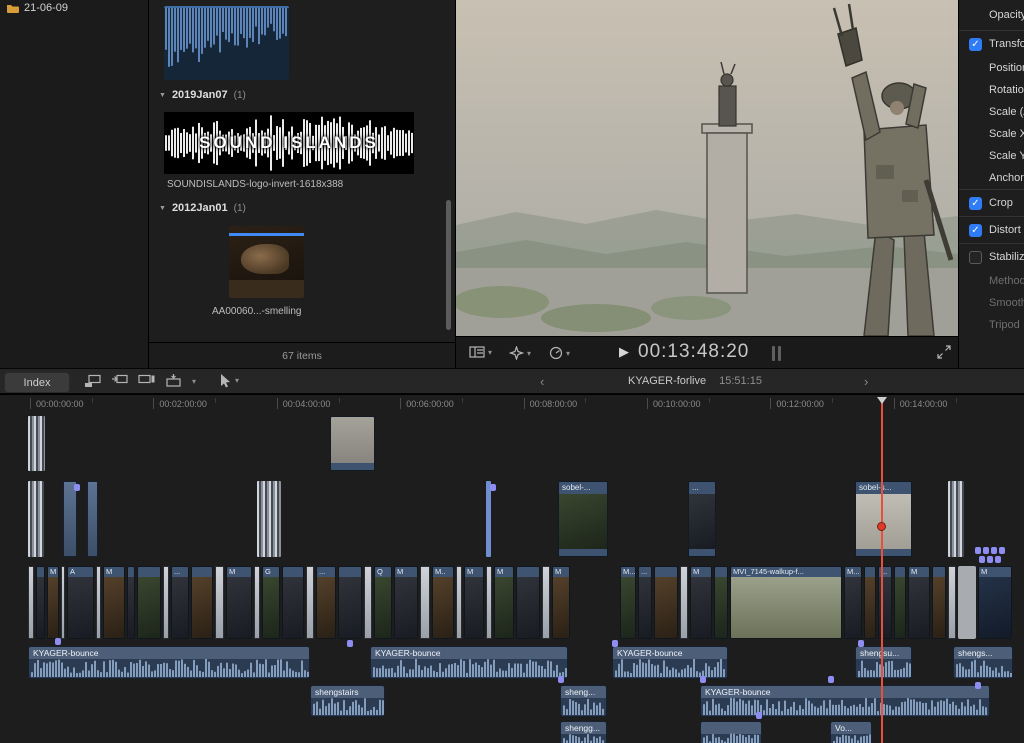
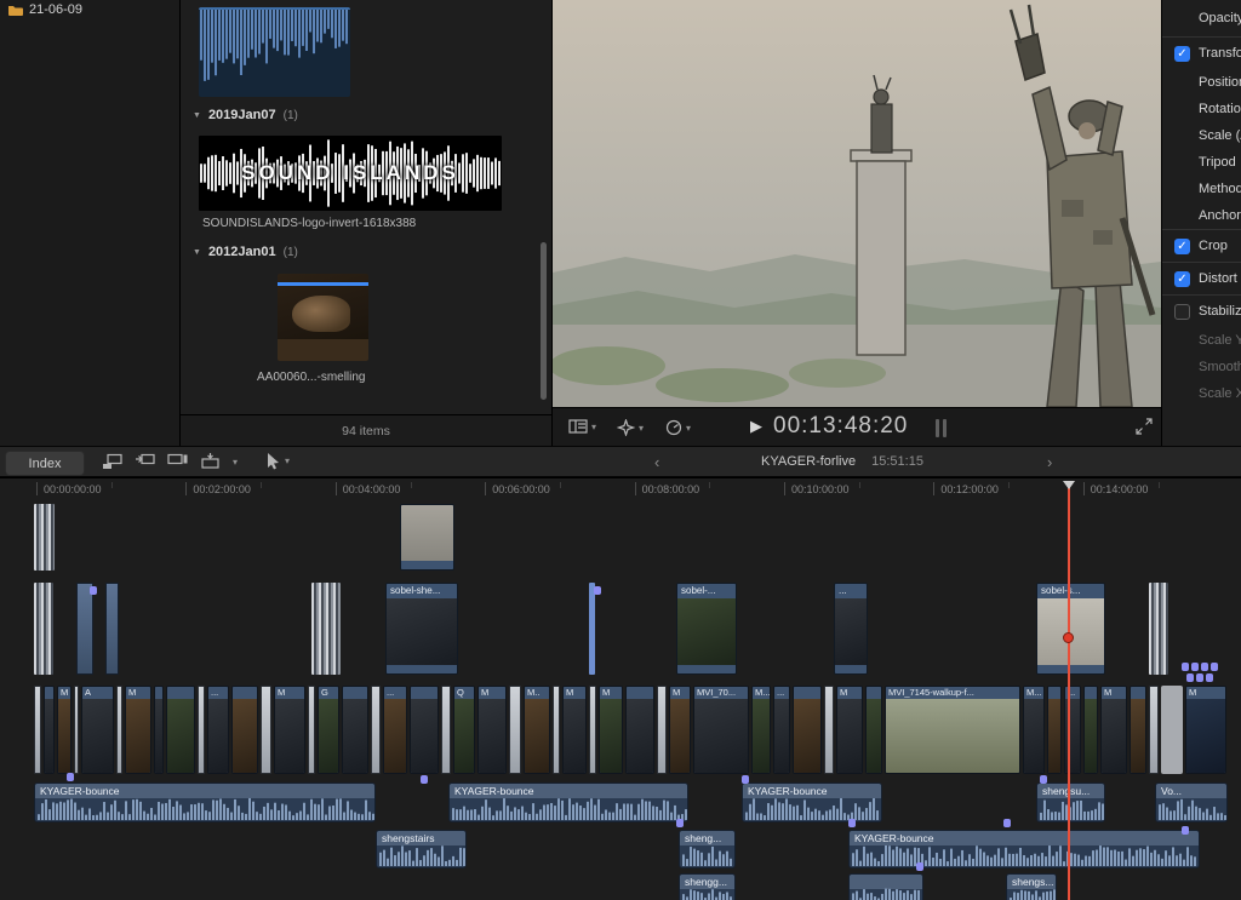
  21-06-09
  2019Jan07
  (1)
  SOUND ISLANDS
  SOUNDISLANDS-logo-invert-1618x388
  2012Jan01
  (1)
  AA00060...-smelling
- 67 items
+ 94 items
  ▾
  ▾
  ▾
  ▶
  00:13:48:20
  Opacit
  ✓
  Transfo
  Positio
  Rotatio
  Scale (
- Scale X
+ Tripod
- Scale Y
+ Method
  Anchor
  ✓
  Crop
  ✓
  Distort
  Stabiliz
- Method
+ Scale Y
  Smoot
- Tripod
+ Scale X
  Index
  ▾
  ▾
  ‹
  KYAGER-forlive 15:51:15
  ›
  00:00:00:00
  00:02:00:00
  00:04:00:00
  00:06:00:00
  00:08:00:00
  00:10:00:00
  00:12:00:00
  00:14:00:00
+ sobel-she...
  sobel-...
  ...
  sobel-...
  M
  A
  M
  ...
  M
  G
  ...
  Q
  M
  M..
  M
  M
  M
+ MVI_70...
  M...
  ...
  M
  MVI_7145-walkup-f...
  M...
  M
  M
  KYAGER-bounce
  KYAGER-bounce
  KYAGER-bounce
  shensu...
- shengs...
+ Vo...
  shengstairs
  sheng...
  KYAGER-bounce
  shengg...
- Vo...
+ shengs...
